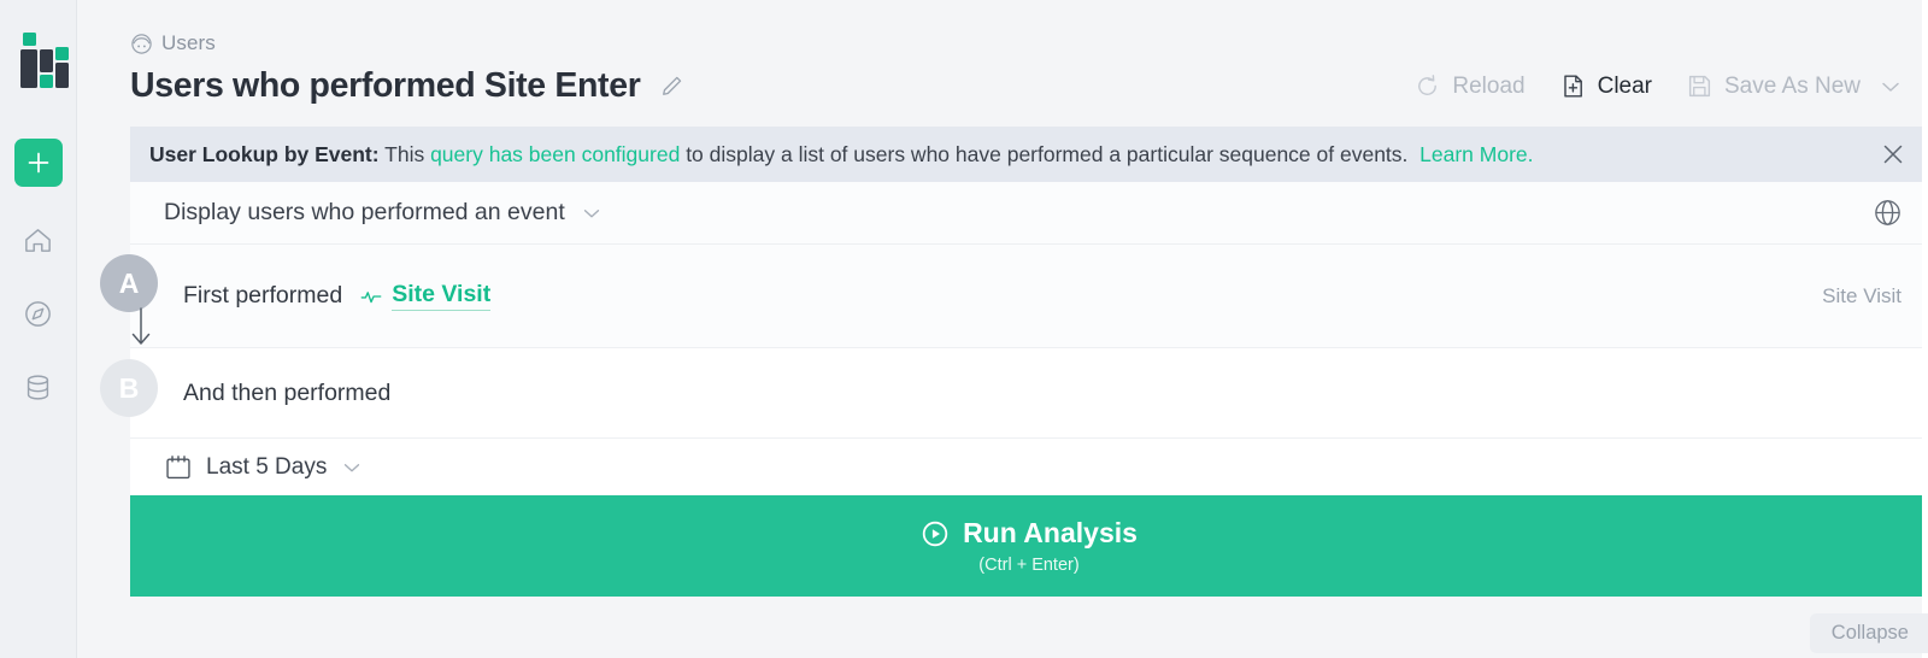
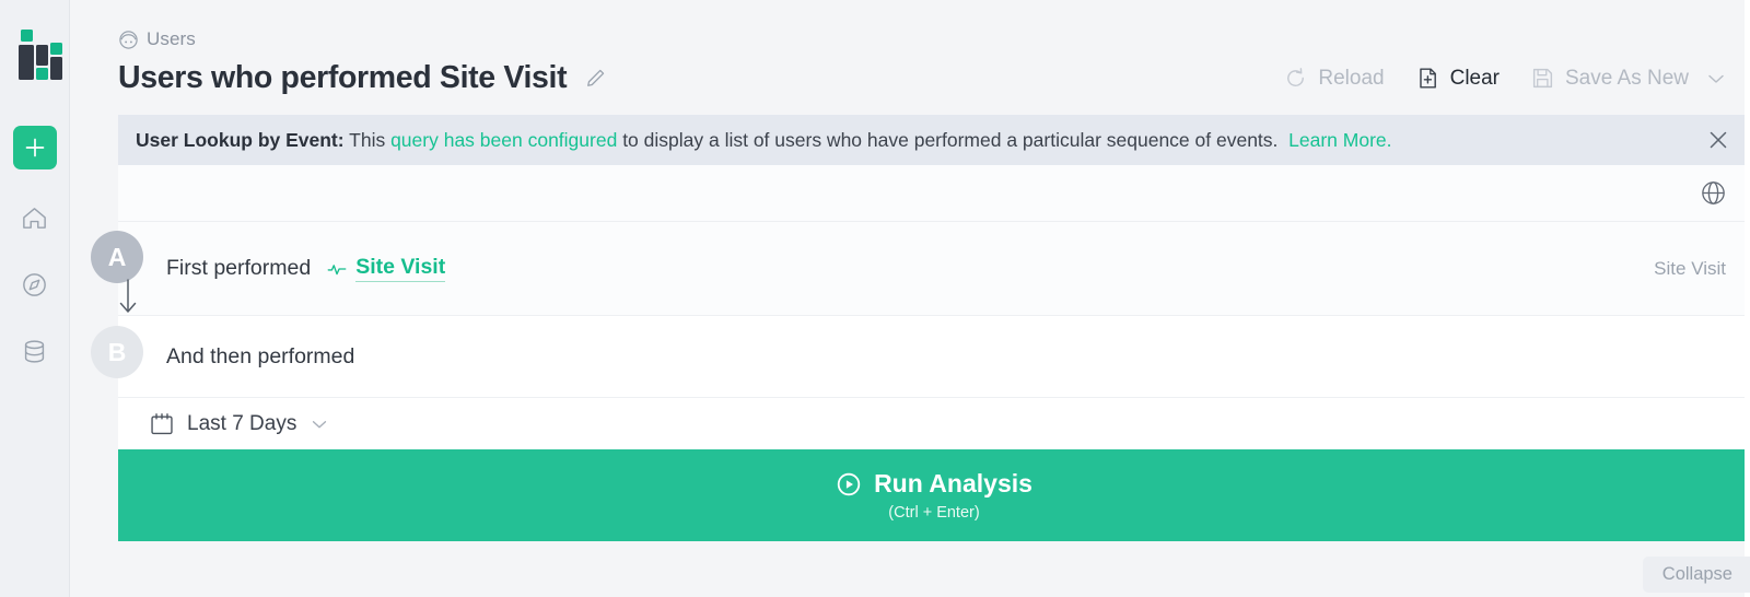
  Users
- Users who performed Site Enter
+ Users who performed Site Visit
  Reload
  Clear
  Save As New
  User Lookup by Event: This query has been configured to display a list of users who have performed a particular sequence of events. Learn More.
- Display users who performed an event
  A
  First performed
  Site Visit
  Site Visit
  B
  And then performed
  Collapse
- Last 5 Days
+ Last 7 Days
  Run Analysis
  (Ctrl + Enter)
